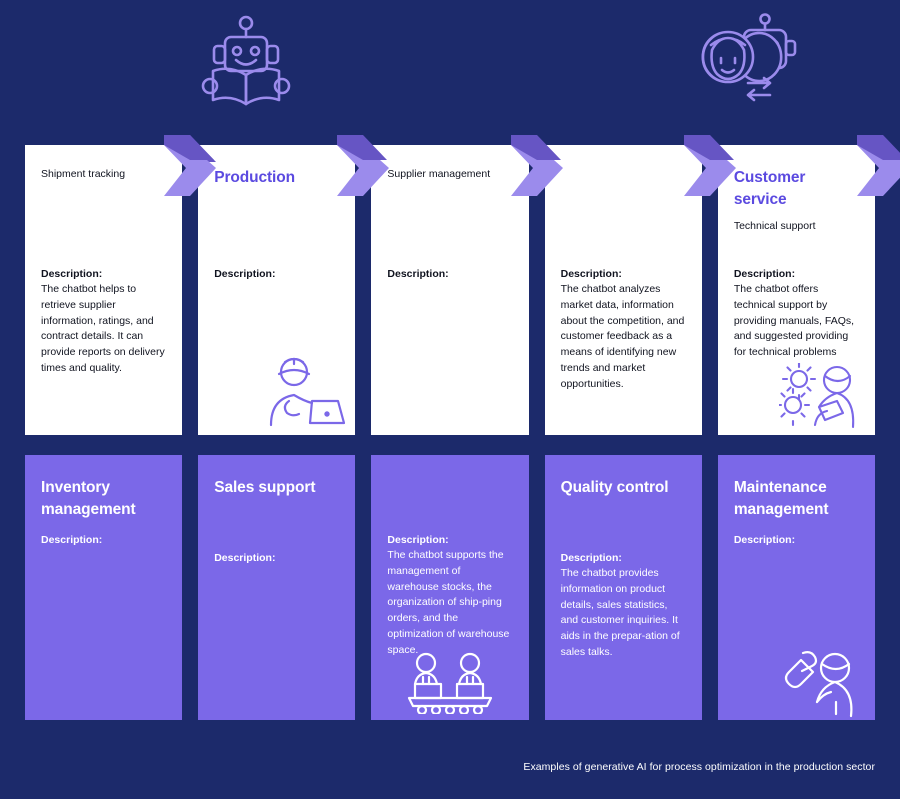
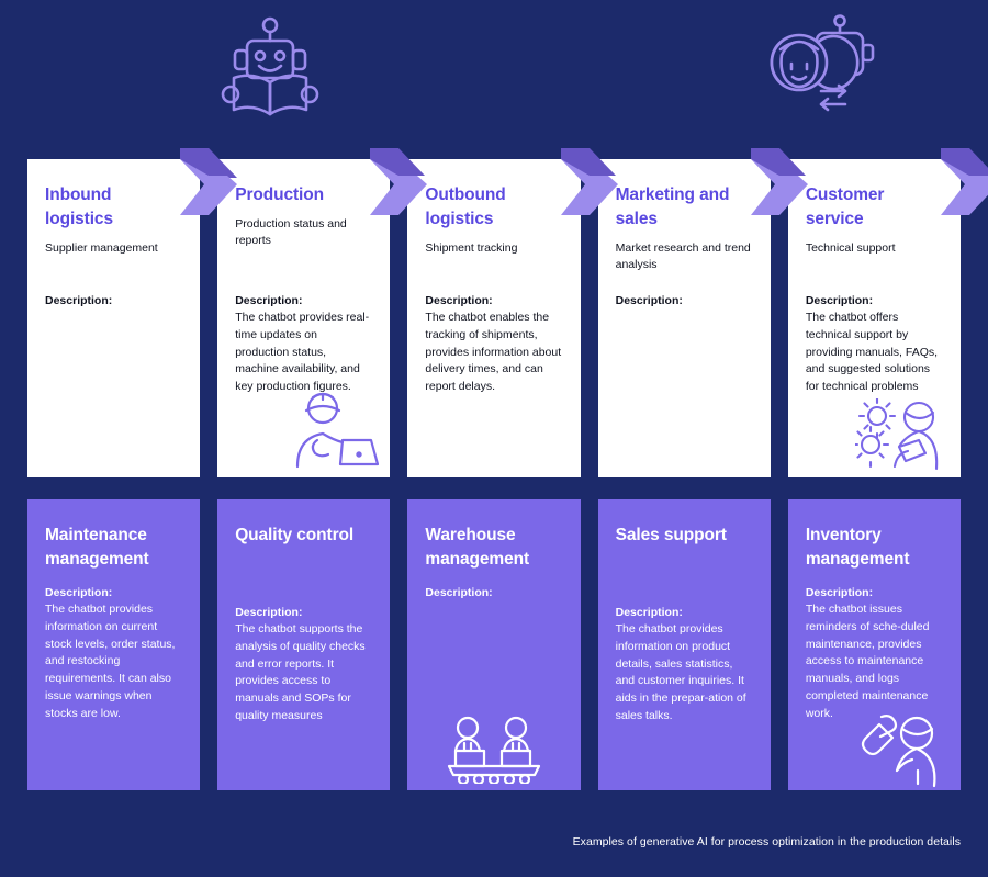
+ Inbound logistics
- Shipment tracking
+ Supplier management
  Description:
- The chatbot helps to retrieve supplier information, ratings, and contract details. It can provide reports on delivery times and quality.
  Production
+ Production status and reports
  Description:
+ The chatbot provides real-time updates on production status, machine availability, and key production figures.
+ Outbound logistics
- Supplier management
+ Shipment tracking
  Description:
+ The chatbot enables the tracking of shipments, provides information about delivery times, and can report delays.
+ Marketing and sales
+ Market research and trend analysis
  Description:
- The chatbot analyzes market data, information about the competition, and customer feedback as a means of identifying new trends and market opportunities.
  Customer service
  Technical support
  Description:
- The chatbot offers technical support by providing manuals, FAQs, and suggested providing for technical problems
+ The chatbot offers technical support by providing manuals, FAQs, and suggested solutions for technical problems
- Inventory management
+ Maintenance management
  Description:
+ The chatbot provides information on current stock levels, order status, and restocking requirements. It can also issue warnings when stocks are low.
- Sales support
+ Quality control
  Description:
+ The chatbot supports the analysis of quality checks and error reports. It provides access to manuals and SOPs for quality measures
+ Warehouse management
  Description:
- The chatbot supports the management of warehouse stocks, the organization of ship-ping orders, and the optimization of warehouse space.
- Quality control
+ Sales support
  Description:
  The chatbot provides information on product details, sales statistics, and customer inquiries. It aids in the prepar-ation of sales talks.
- Maintenance management
+ Inventory management
  Description:
+ The chatbot issues reminders of sche-duled maintenance, provides access to maintenance manuals, and logs completed maintenance work.
- Examples of generative AI for process optimization in the production sector
+ Examples of generative AI for process optimization in the production details
